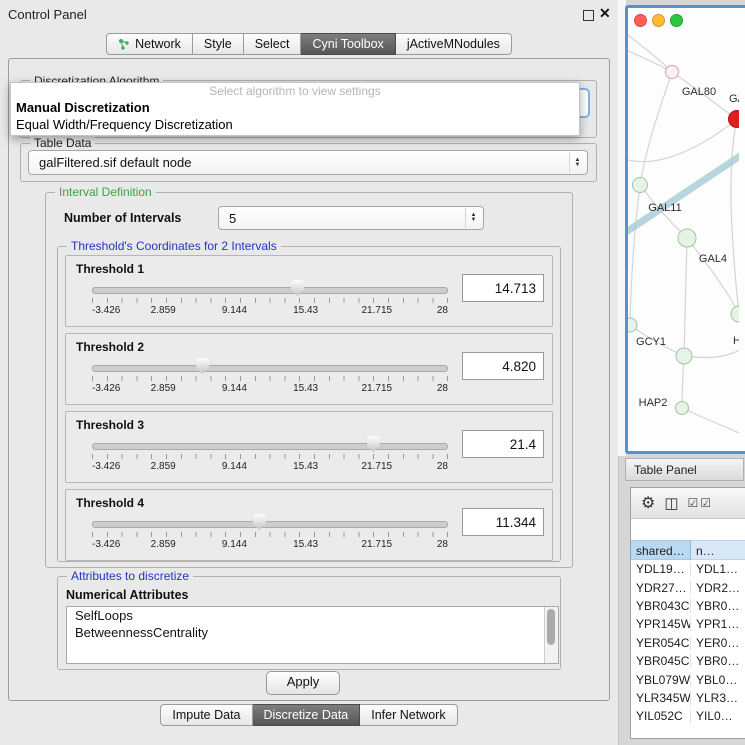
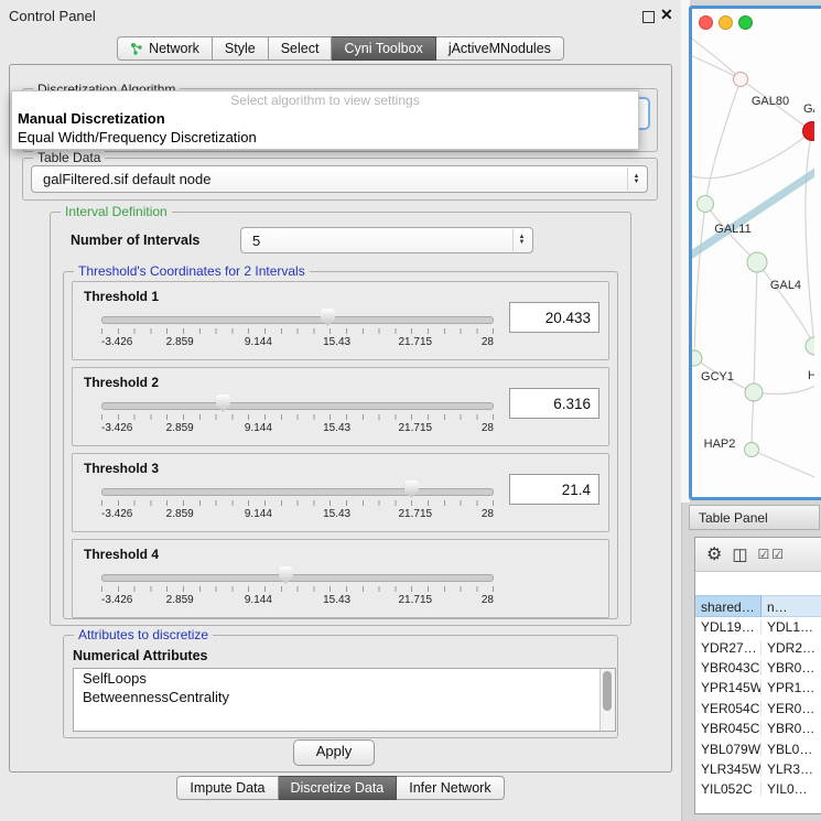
  Control Panel
  ✕
  Network
  Style
  Select
  Cyni Toolbox
  jActiveMNodules
  Discretization Algorithm
  Select algorithm to view settings
  Manual Discretization
  Equal Width/Frequency Discretization
  Table Data
  galFiltered.sif default node
  Interval Definition
  Number of Intervals
  5
  Threshold 1
  -3.426
  2.859
  9.144
  15.43
  21.715
  28
- 14.713
+ 20.433
  Threshold 2
  -3.426
  2.859
  9.144
  15.43
  21.715
  28
- 4.820
+ 6.316
  Threshold 3
  -3.426
  2.859
  9.144
  15.43
  21.715
  28
  21.4
  Threshold 4
  -3.426
  2.859
  9.144
  15.43
  21.715
  28
- 11.344
  Threshold's Coordinates for 2 Intervals
  Attributes to discretize
  Numerical Attributes
  SelfLoops
  BetweennessCentrality
  Apply
  Impute Data
  Discretize Data
  Infer Network
  GAL80
  GAL11
  GAL4
  GCY1
  HAP2
  H
  Table Panel
  ⚙
  ◫
  ☑
  ☑
  shared…
  n…
  YDL19…
  YDL1…
  YDR27…
  YDR2…
  YBR043C
  YBR0…
  YPR145W
  YPR1…
  YER054C
  YER0…
  YBR045C
  YBR0…
  YBL079W
  YBL0…
  YLR345W
  YLR3…
  YIL052C
  YIL0…
